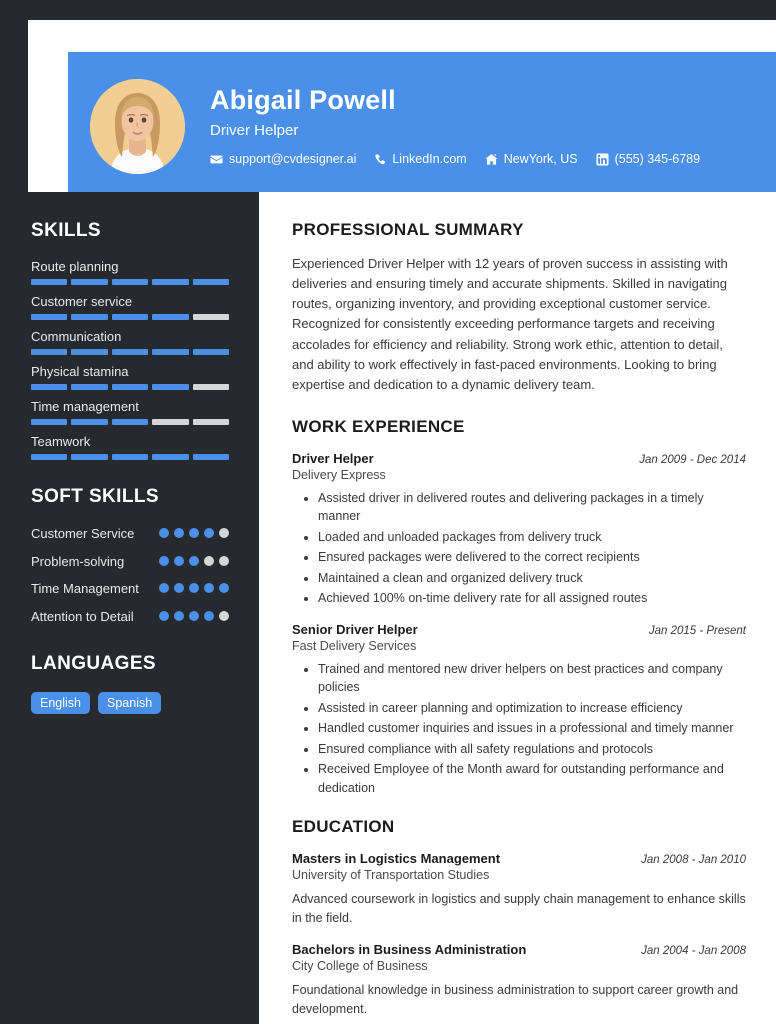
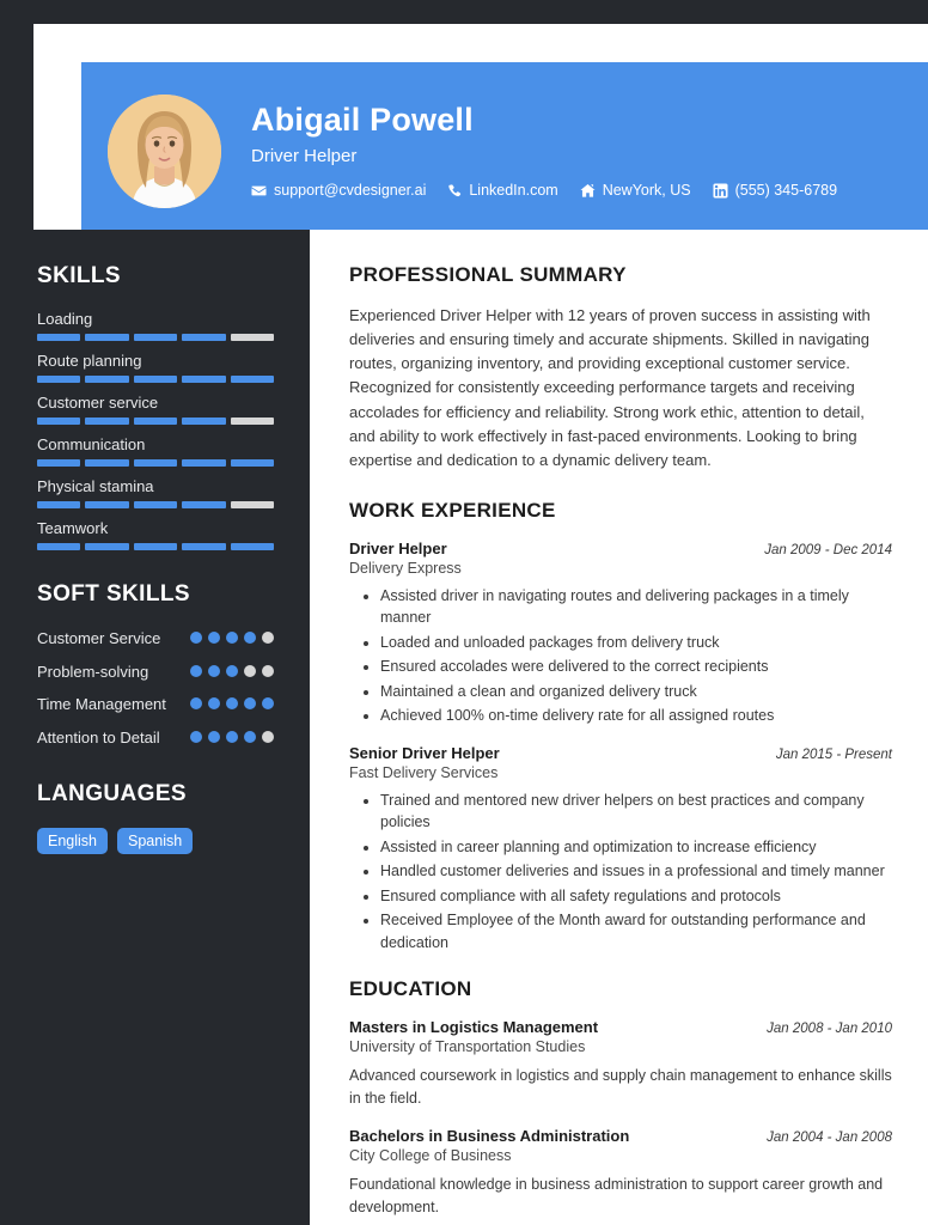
  Abigail Powell
  Driver Helper
  support@cvdesigner.ai
  LinkedIn.com
  NewYork, US
  (555) 345-6789
  SKILLS
+ Loading
  Route planning
  Customer service
  Communication
  Physical stamina
- Time management
  Teamwork
  SOFT SKILLS
  Customer Service
  Problem-solving
  Time Management
  Attention to Detail
  LANGUAGES
  English
  Spanish
  PROFESSIONAL SUMMARY
  Experienced Driver Helper with 12 years of proven success in assisting with deliveries and ensuring timely and accurate shipments. Skilled in navigating routes, organizing inventory, and providing exceptional customer service. Recognized for consistently exceeding performance targets and receiving accolades for efficiency and reliability. Strong work ethic, attention to detail, and ability to work effectively in fast-paced environments. Looking to bring expertise and dedication to a dynamic delivery team.
  WORK EXPERIENCE
  Driver Helper
  Jan 2009 - Dec 2014
  Delivery Express
- Assisted driver in delivered routes and delivering packages in a timely manner
+ Assisted driver in navigating routes and delivering packages in a timely manner
  Loaded and unloaded packages from delivery truck
- Ensured packages were delivered to the correct recipients
+ Ensured accolades were delivered to the correct recipients
  Maintained a clean and organized delivery truck
  Achieved 100% on-time delivery rate for all assigned routes
  Senior Driver Helper
  Jan 2015 - Present
  Fast Delivery Services
  Trained and mentored new driver helpers on best practices and company policies
  Assisted in career planning and optimization to increase efficiency
- Handled customer inquiries and issues in a professional and timely manner
+ Handled customer deliveries and issues in a professional and timely manner
  Ensured compliance with all safety regulations and protocols
  Received Employee of the Month award for outstanding performance and dedication
  EDUCATION
  Masters in Logistics Management
  Jan 2008 - Jan 2010
  University of Transportation Studies
  Advanced coursework in logistics and supply chain management to enhance skills in the field.
  Bachelors in Business Administration
  Jan 2004 - Jan 2008
  City College of Business
  Foundational knowledge in business administration to support career growth and development.
